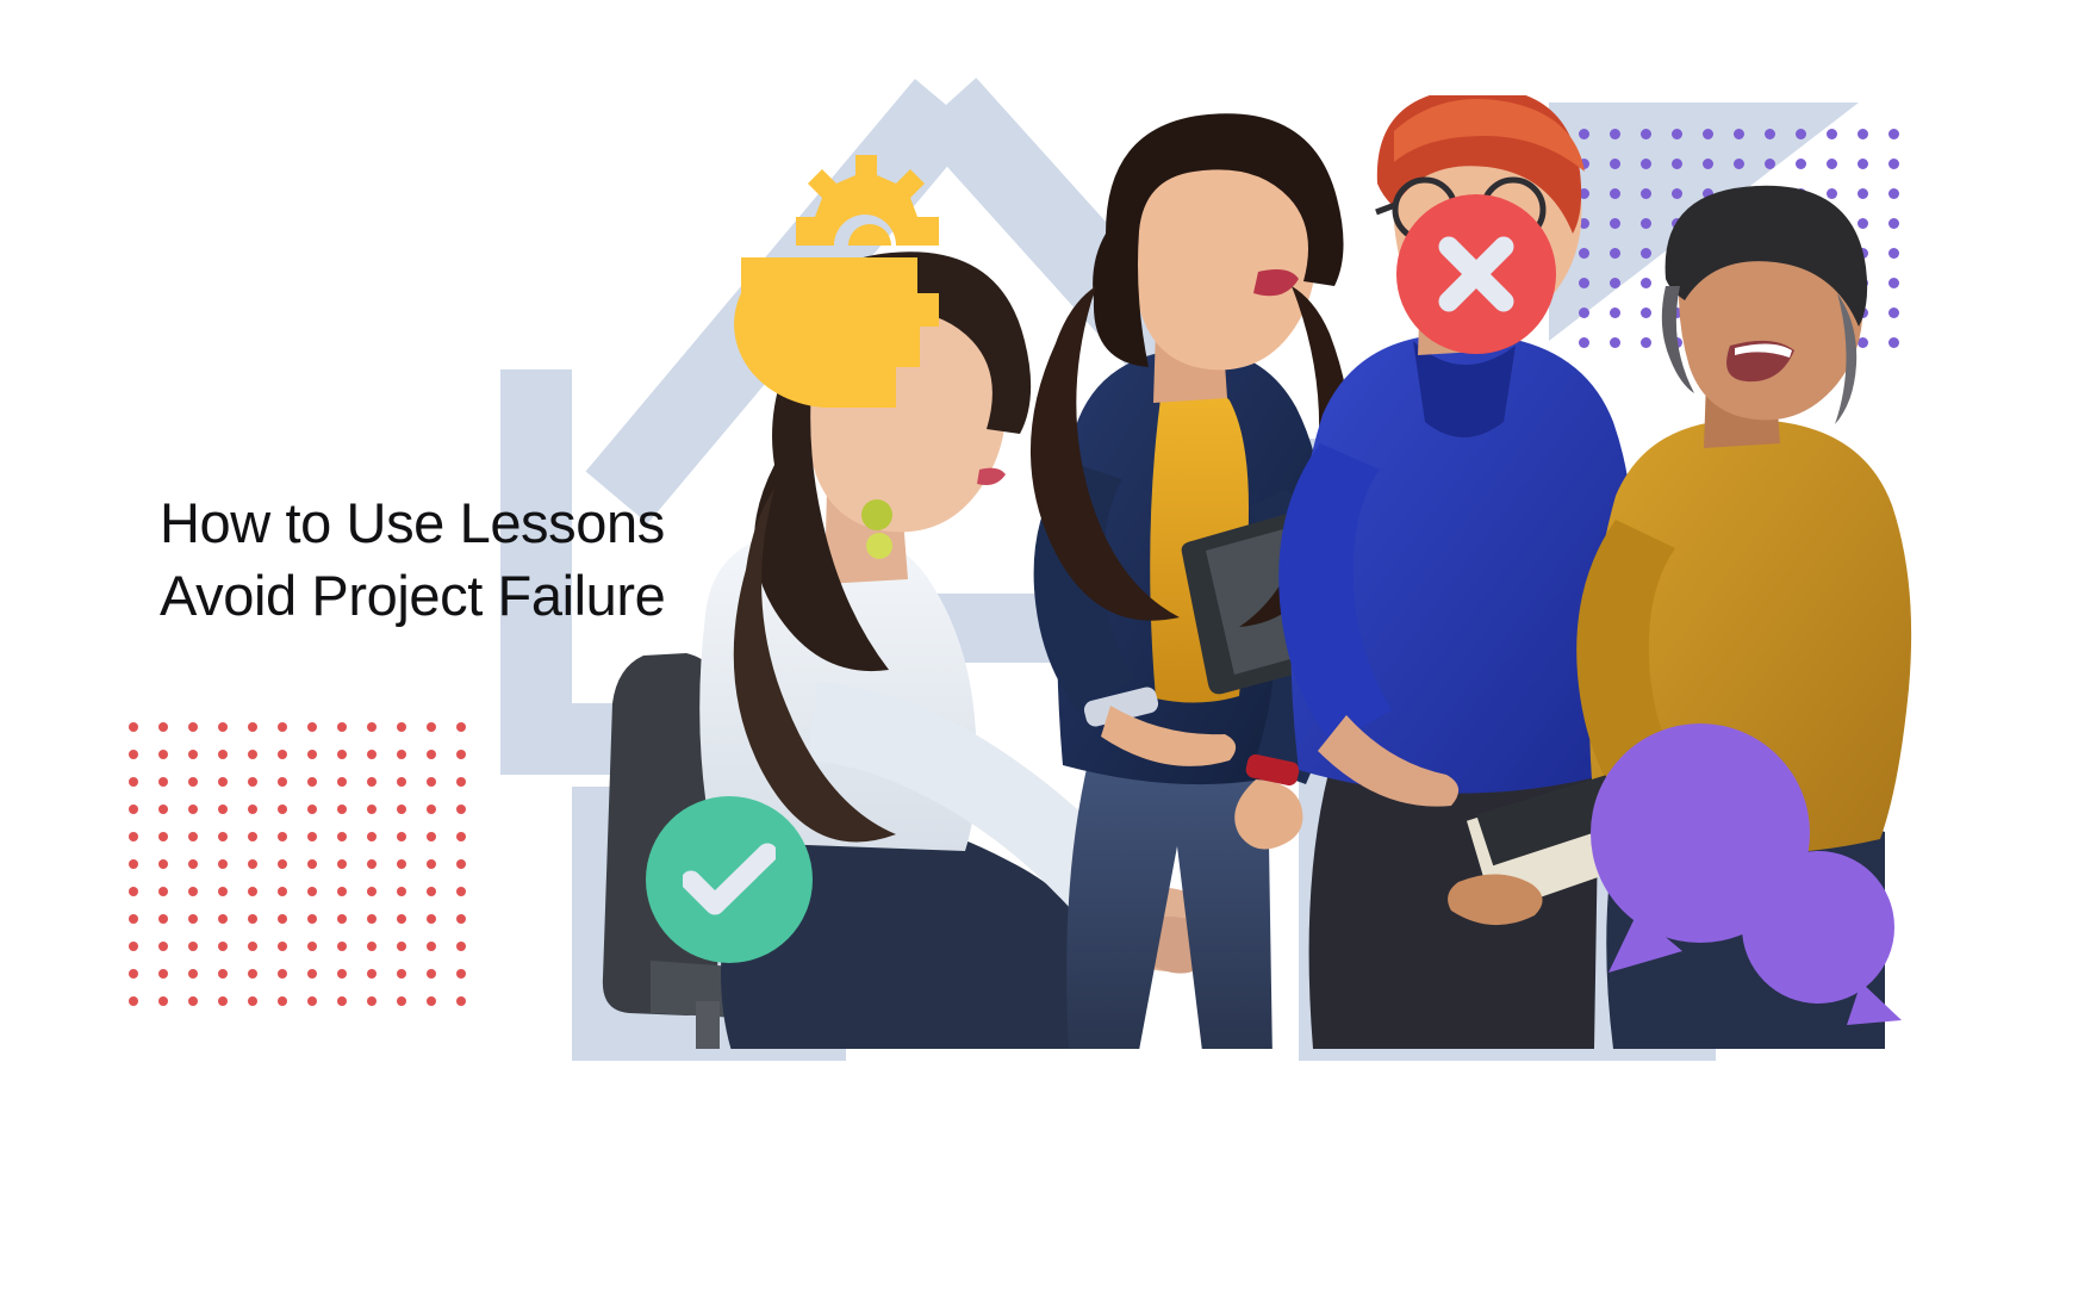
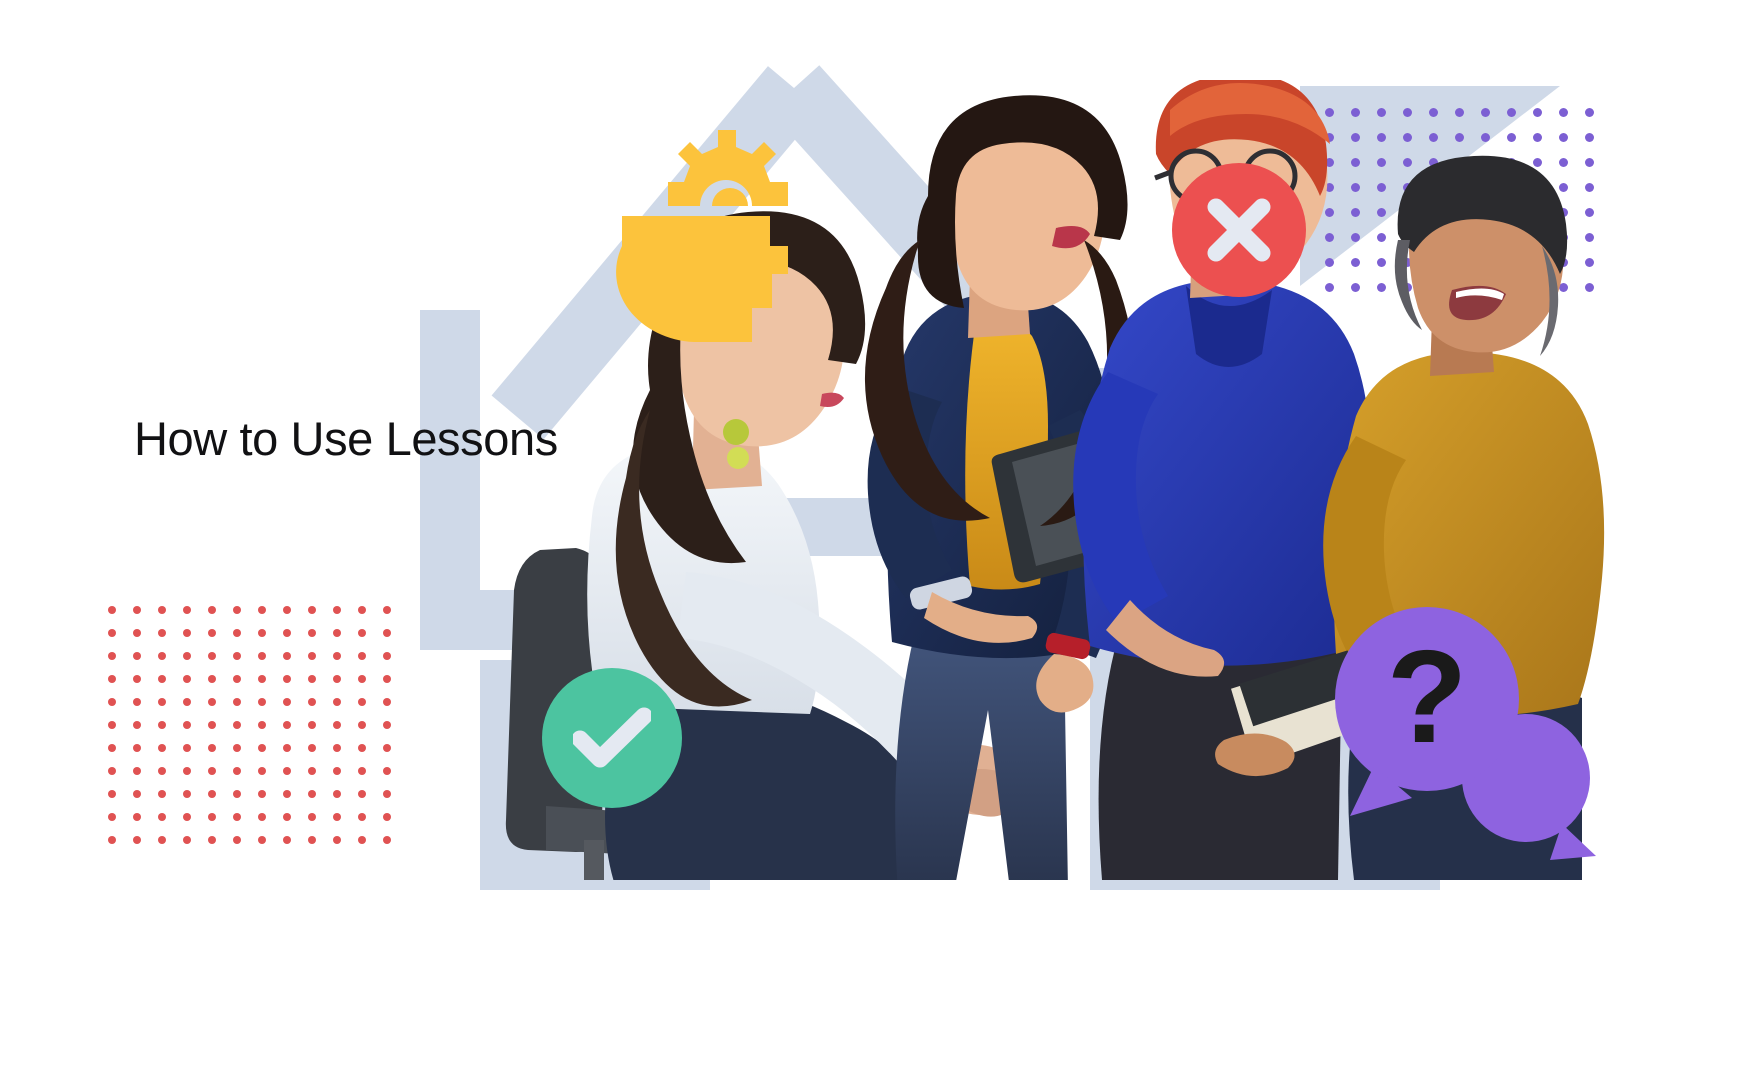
+ ?
  How to Use Lessons
- Avoid Project Failure
